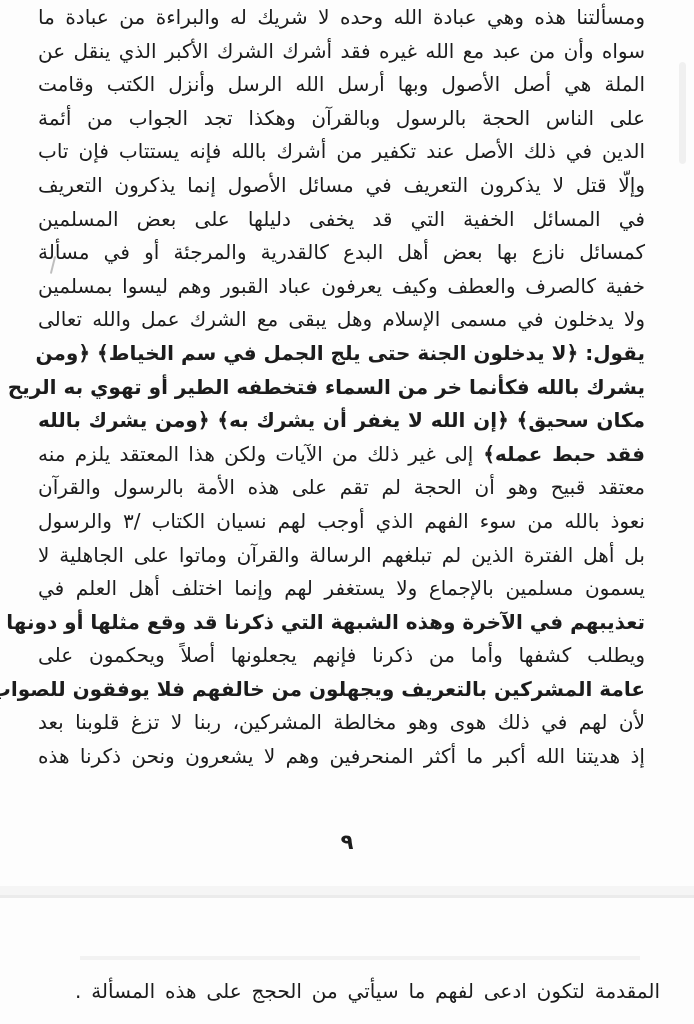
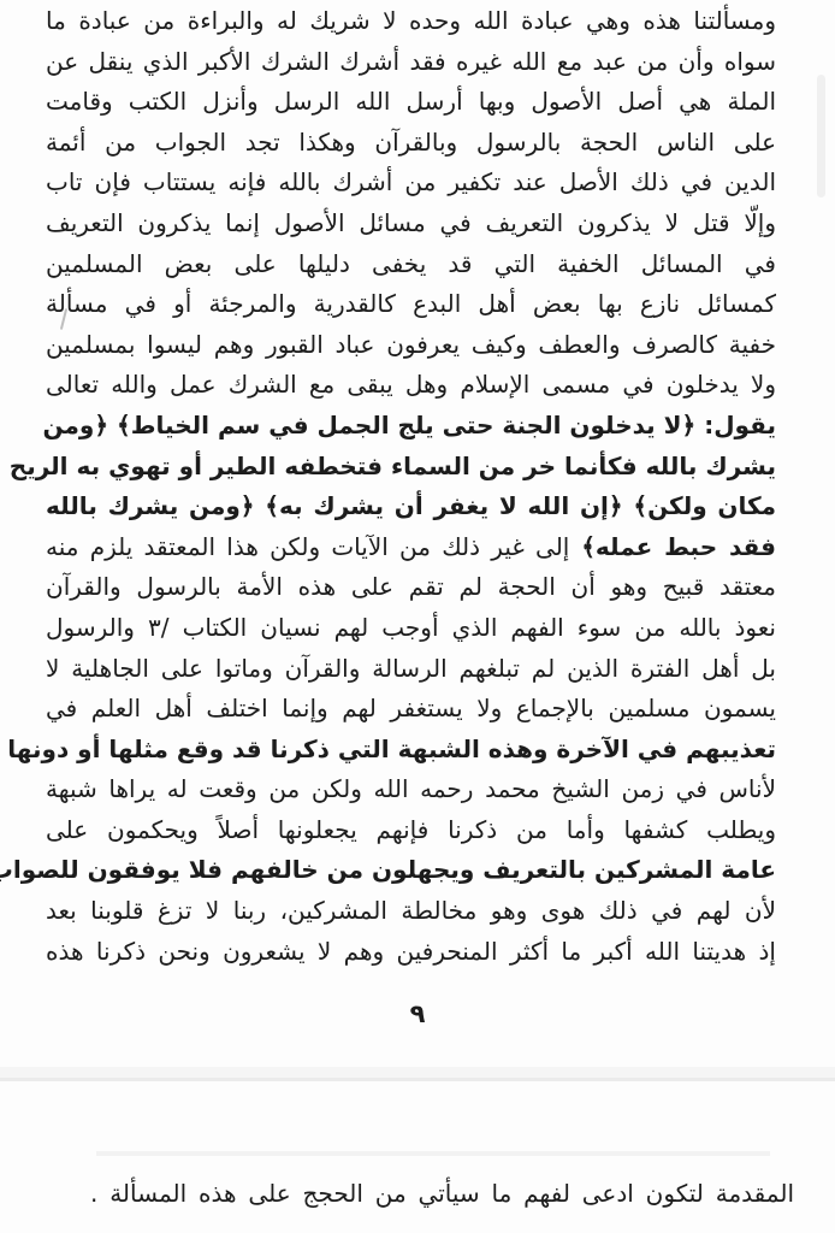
  ومسألتنا هذه وهي عبادة الله وحده لا شريك له والبراءة من عبادة ما
  سواه وأن من عبد مع الله غيره فقد أشرك الشرك الأكبر الذي ينقل عن
  الملة هي أصل الأصول وبها أرسل الله الرسل وأنزل الكتب وقامت
  على الناس الحجة بالرسول وبالقرآن وهكذا تجد الجواب من أئمة
  الدين في ذلك الأصل عند تكفير من أشرك بالله فإنه يستتاب فإن تاب
  وإلّا قتل لا يذكرون التعريف في مسائل الأصول إنما يذكرون التعريف
  في المسائل الخفية التي قد يخفى دليلها على بعض المسلمين
  كمسائل نازع بها بعض أهل البدع كالقدرية والمرجئة أو في مسألة
  خفية كالصرف والعطف وكيف يعرفون عباد القبور وهم ليسوا بمسلمين
  ولا يدخلون في مسمى الإسلام وهل يبقى مع الشرك عمل والله تعالى
  يقول: ﴿لا يدخلون الجنة حتى يلج الجمل في سم الخياط﴾ ﴿ومن
  يشرك بالله فكأنما خر من السماء فتخطفه الطير أو تهوي به الريح
- مكان سحيق﴾ ﴿إن الله لا يغفر أن يشرك به﴾ ﴿ومن يشرك بالله
+ مكان ولكن﴾ ﴿إن الله لا يغفر أن يشرك به﴾ ﴿ومن يشرك بالله
  فقد حبط عمله﴾ إلى غير ذلك من الآيات ولكن هذا المعتقد يلزم منه
  معتقد قبيح وهو أن الحجة لم تقم على هذه الأمة بالرسول والقرآن
  نعوذ بالله من سوء الفهم الذي أوجب لهم نسيان الكتاب /٣ والرسول
  بل أهل الفترة الذين لم تبلغهم الرسالة والقرآن وماتوا على الجاهلية لا
  يسمون مسلمين بالإجماع ولا يستغفر لهم وإنما اختلف أهل العلم في
  تعذيبهم في الآخرة وهذه الشبهة التي ذكرنا قد وقع مثلها أو دونها
+ لأناس في زمن الشيخ محمد رحمه الله ولكن من وقعت له يراها شبهة
  ويطلب كشفها وأما من ذكرنا فإنهم يجعلونها أصلاً ويحكمون على
  عامة المشركين بالتعريف ويجهلون من خالفهم فلا يوفقون للصواب
  لأن لهم في ذلك هوى وهو مخالطة المشركين، ربنا لا تزغ قلوبنا بعد
  إذ هديتنا الله أكبر ما أكثر المنحرفين وهم لا يشعرون ونحن ذكرنا هذه
  ٩
  المقدمة لتكون ادعى لفهم ما سيأتي من الحجج على هذه المسألة .
